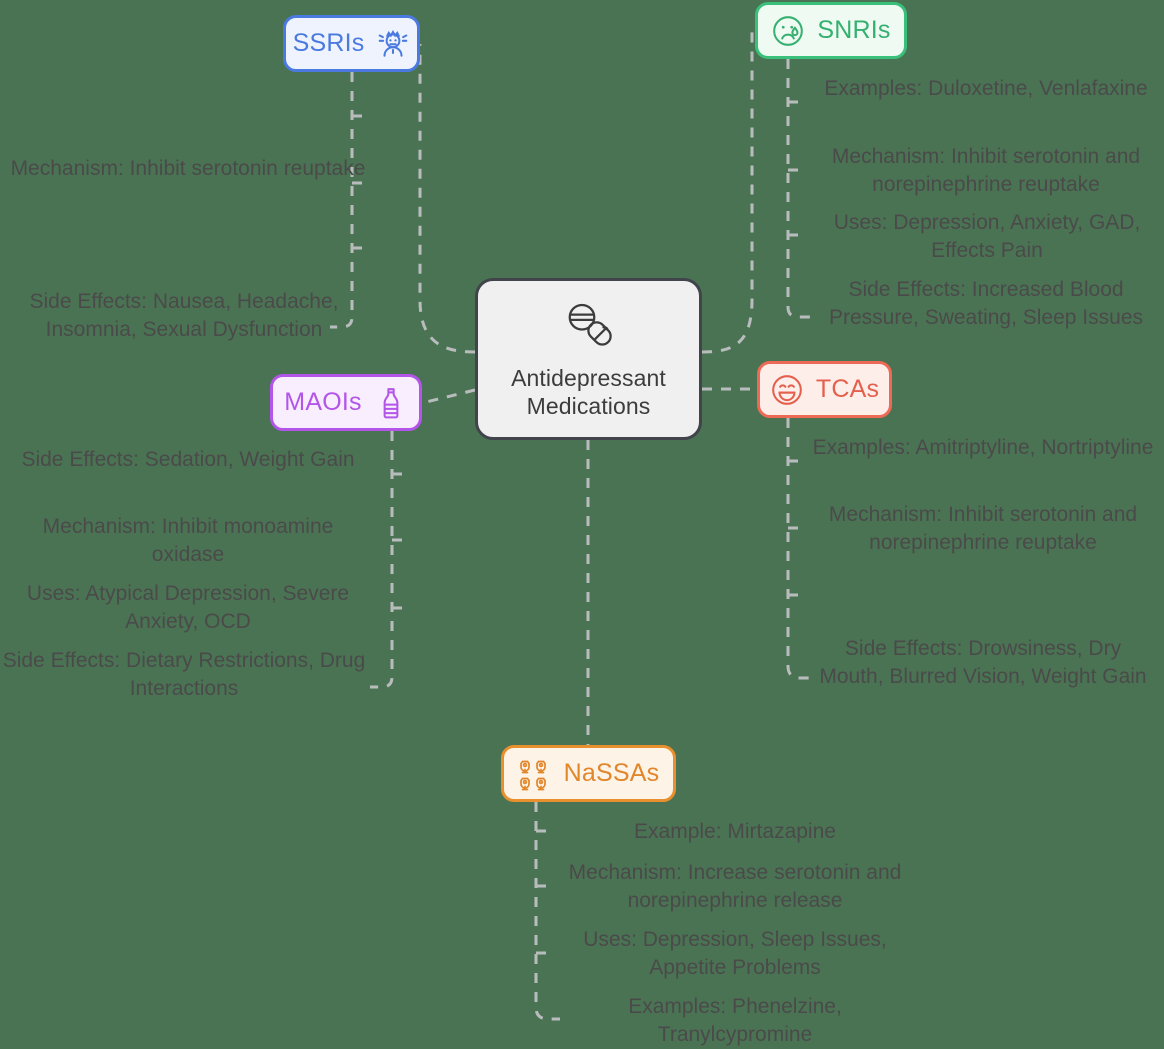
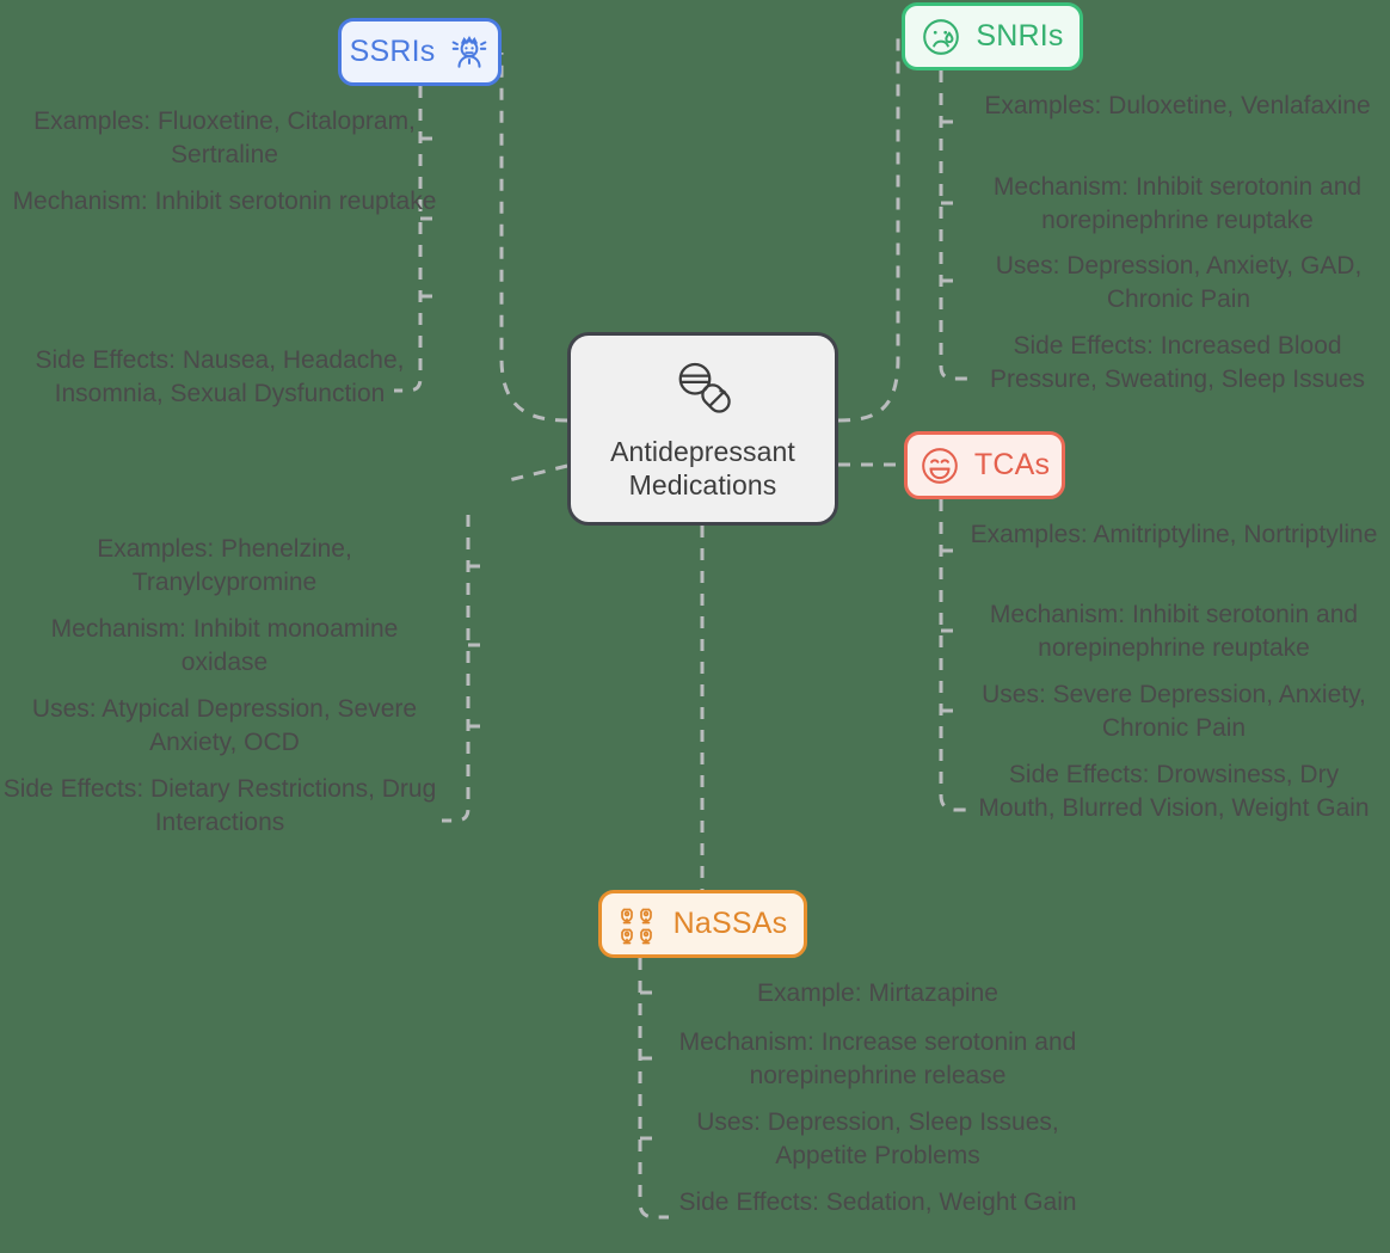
  Antidepressant Medications
  SSRIs
  SNRIs
- MAOIs
  TCAs
  NaSSAs
+ Examples: Fluoxetine, Citalopram, Sertraline
  Mechanism: Inhibit serotonin reuptake
  Side Effects: Nausea, Headache, Insomnia, Sexual Dysfunction
  Examples: Duloxetine, Venlafaxine
  Mechanism: Inhibit serotonin and norepinephrine reuptake
- Uses: Depression, Anxiety, GAD, Effects Pain
+ Uses: Depression, Anxiety, GAD, Chronic Pain
  Side Effects: Increased Blood Pressure, Sweating, Sleep Issues
- Side Effects: Sedation, Weight Gain
+ Examples: Phenelzine, Tranylcypromine
  Mechanism: Inhibit monoamine oxidase
  Uses: Atypical Depression, Severe Anxiety, OCD
  Side Effects: Dietary Restrictions, Drug Interactions
  Examples: Amitriptyline, Nortriptyline
  Mechanism: Inhibit serotonin and norepinephrine reuptake
+ Uses: Severe Depression, Anxiety, Chronic Pain
  Side Effects: Drowsiness, Dry Mouth, Blurred Vision, Weight Gain
  Example: Mirtazapine
  Mechanism: Increase serotonin and norepinephrine release
  Uses: Depression, Sleep Issues, Appetite Problems
- Examples: Phenelzine, Tranylcypromine
+ Side Effects: Sedation, Weight Gain
